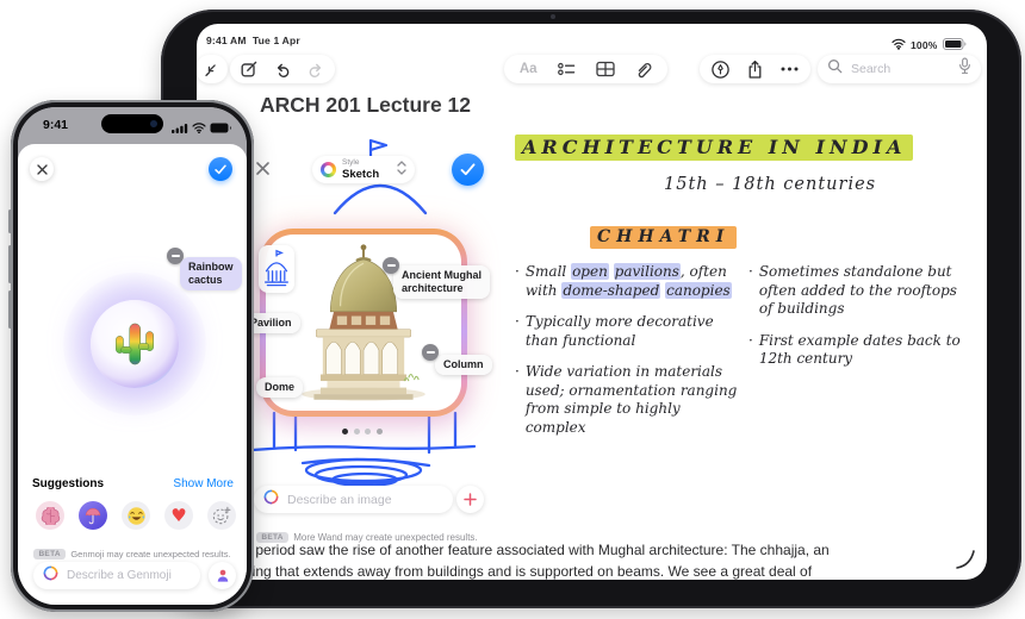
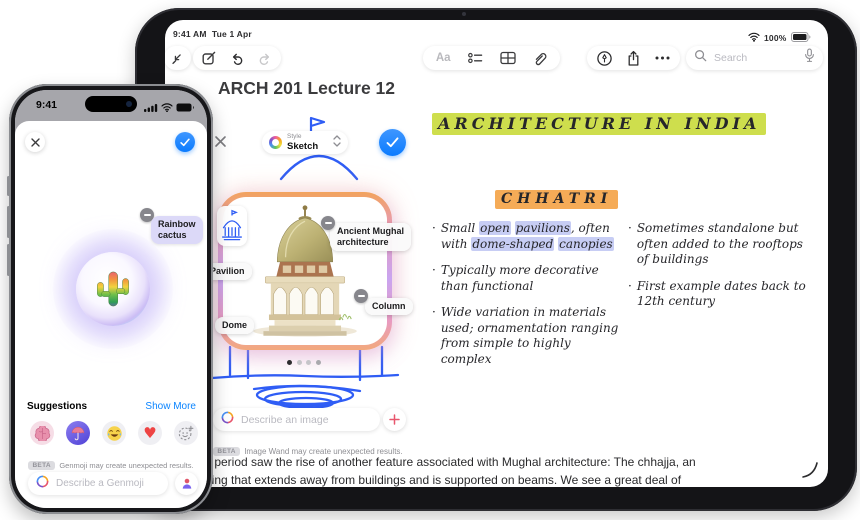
  9:41 AM Tue 1 Apr
  100%
  Aa
  Search
  ARCH 201 Lecture 12
  ARCHITECTURE IN INDIA
- 15th – 18th centuries
  CHHATRI
  ·
  Small open pavilions, often with dome-shaped canopies
  ·
  Typically more decorative than functional
  ·
  Wide variation in materials used; ornamentation ranging from simple to highly complex
  ·
  Sometimes standalone but often added to the rooftops of buildings
  ·
  First example dates back to 12th century
  Sketch
  Ancient Mughal
  architecture
  Pavilion
  Column
  Dome
  Describe an image
- More Wand may create unexpected results.
+ Image Wand may create unexpected results.
  period saw the rise of another feature associated with Mughal architecture: The chhajja, an
  ing that extends away from buildings and is supported on beams. We see a great deal of
  9:41
  Rainbow
  cactus
  Suggestions
  Show More
  ♥
  Genmoji may create unexpected results.
  Describe a Genmoji
